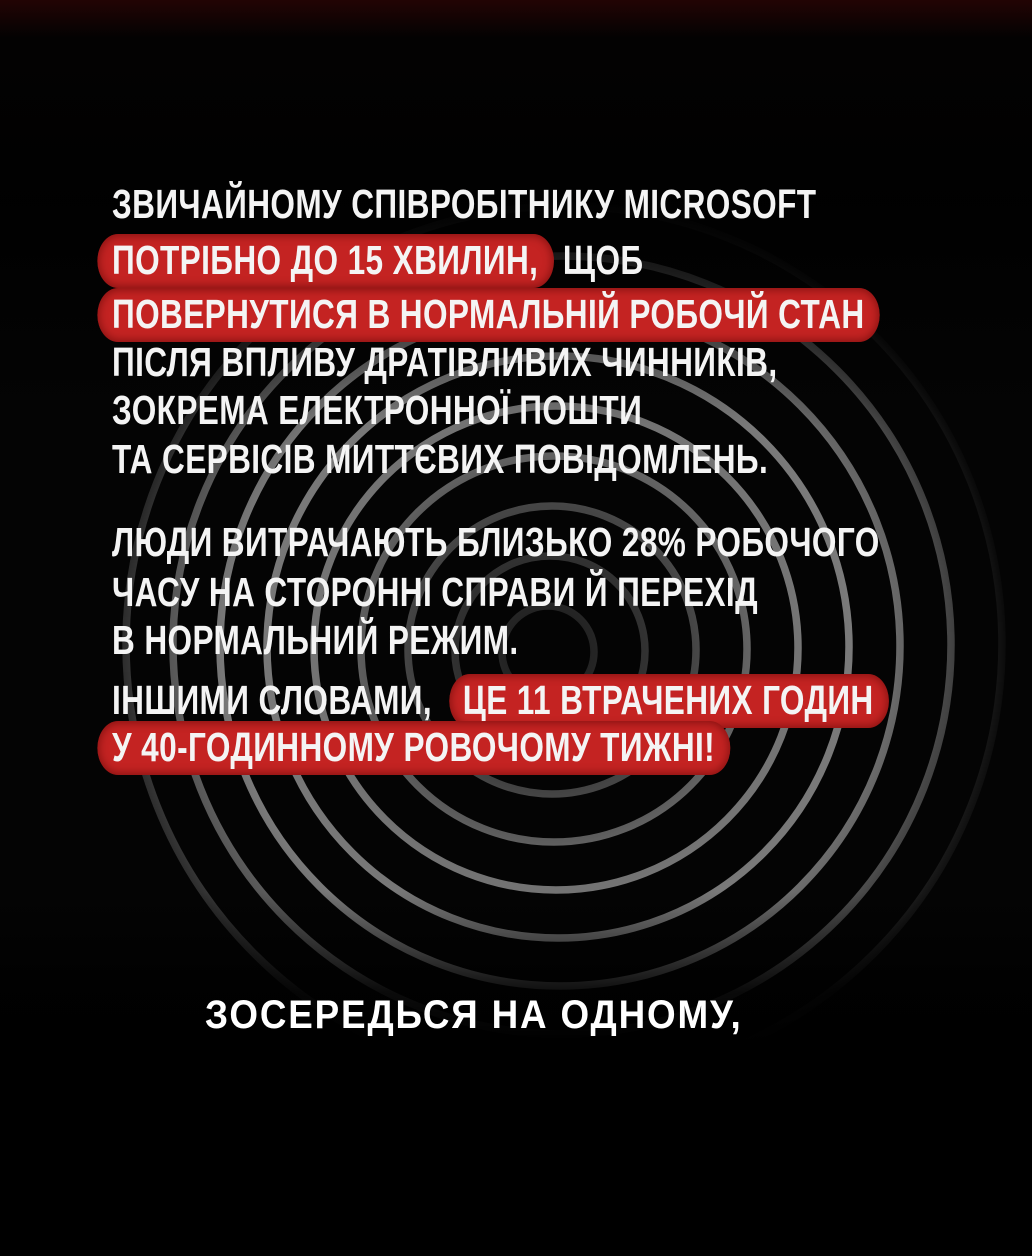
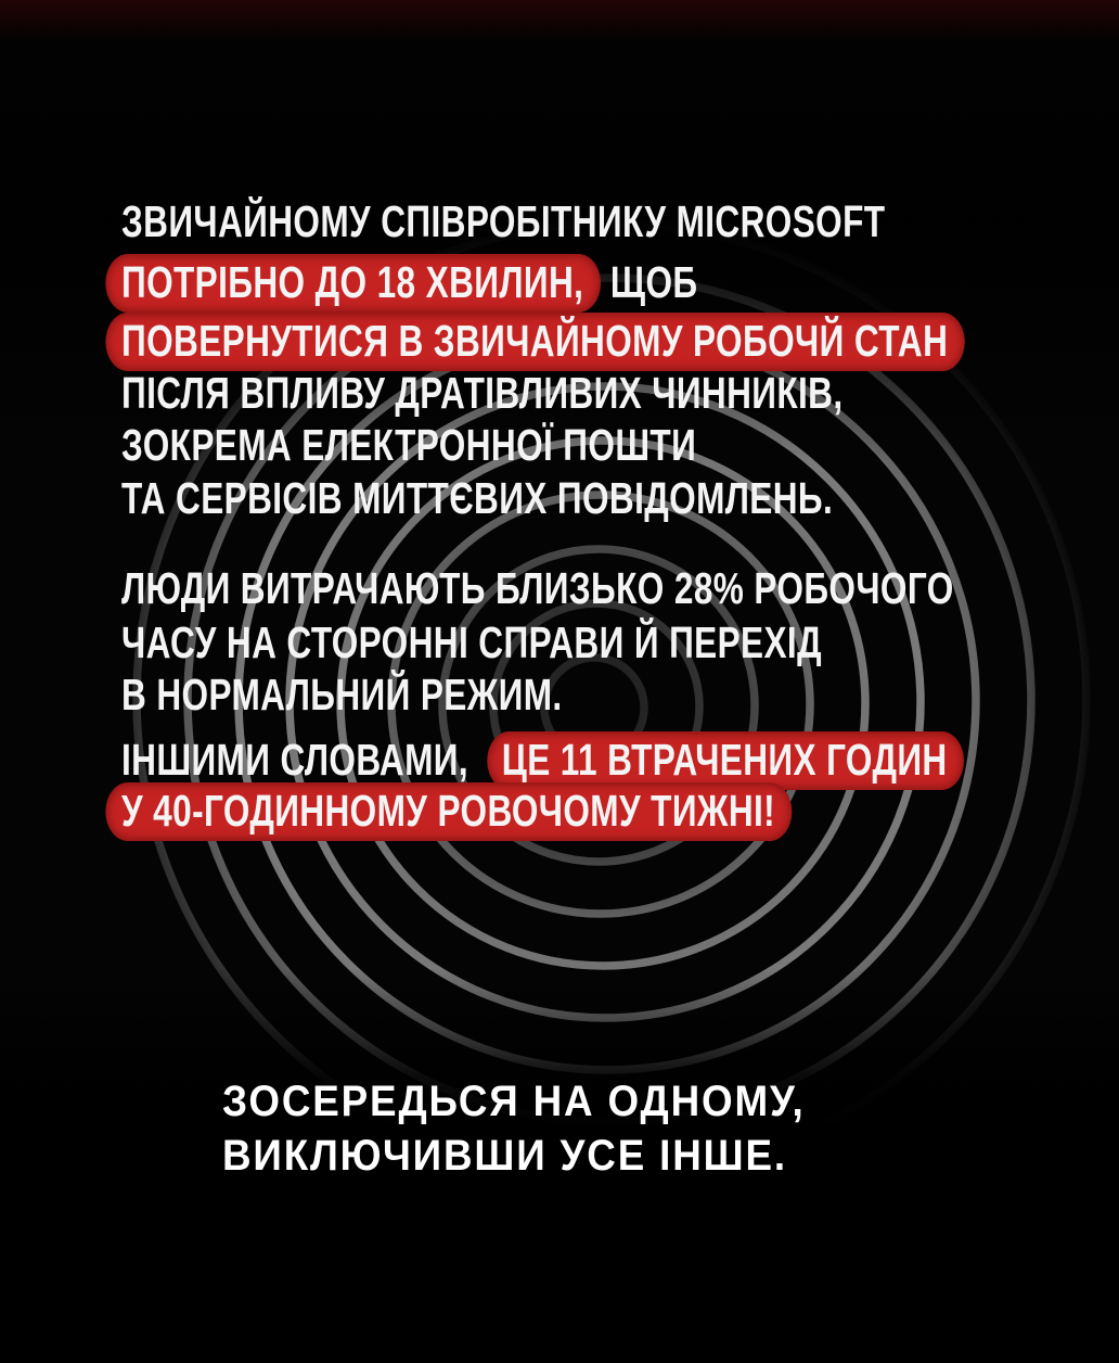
  ЗВИЧАЙНОМУ СПІВРОБІТНИКУ MICROSOFT
- ПОТРІБНО ДО 15 ХВИЛИН, ЩОБ
+ ПОТРІБНО ДО 18 ХВИЛИН, ЩОБ
- ПОВЕРНУТИСЯ В НОРМАЛЬНІЙ РОБОЧЙ СТАН
+ ПОВЕРНУТИСЯ В ЗВИЧАЙНОМУ РОБОЧЙ СТАН
  ПІСЛЯ ВПЛИВУ ДРАТІВЛИВИХ ЧИННИКІВ,
  ЗОКРЕМА ЕЛЕКТРОННОЇ ПОШТИ
  ТА СЕРВІСІВ МИТТЄВИХ ПОВІДОМЛЕНЬ.
  ЛЮДИ ВИТРАЧАЮТЬ БЛИЗЬКО 28% РОБОЧОГО
  ЧАСУ НА СТОРОННІ СПРАВИ Й ПЕРЕХІД
  В НОРМАЛЬНИЙ РЕЖИМ.
  ІНШИМИ СЛОВАМИ, ЦЕ 11 ВТРАЧЕНИХ ГОДИН
  У 40-ГОДИННОМУ РОВОЧОМУ ТИЖНІ!
  ЗОСЕРЕДЬСЯ НА ОДНОМУ,
+ ВИКЛЮЧИВШИ УСЕ ІНШЕ.
